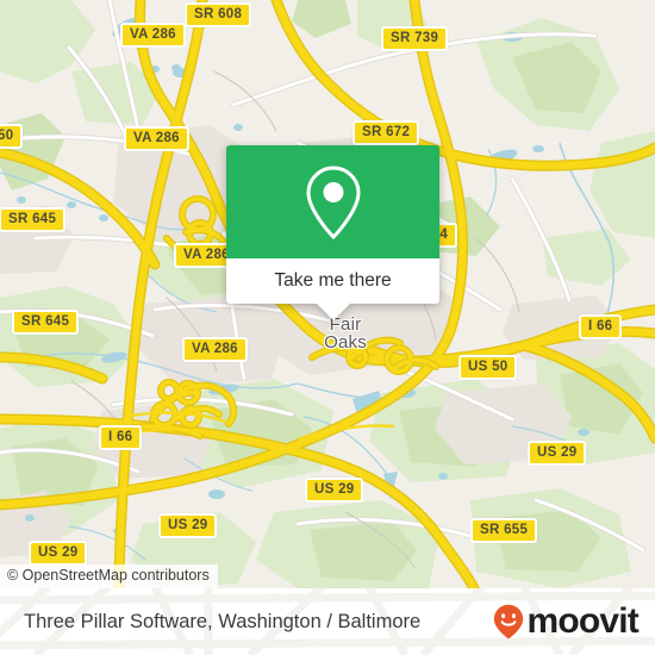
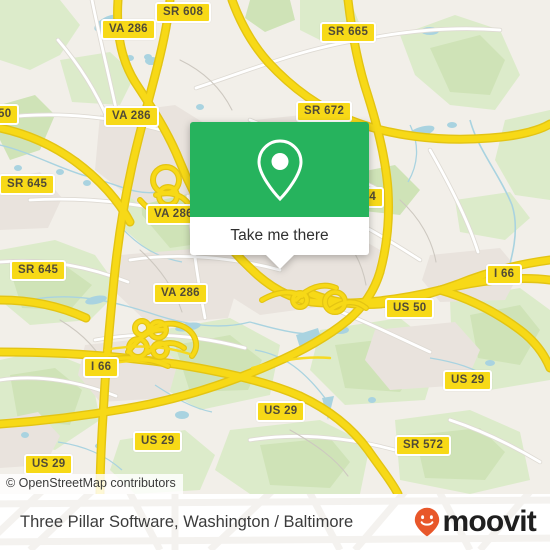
- Fair
- Oaks
  SR 608
  VA 286
- SR 739
+ SR 665
  SR 672
  VA 286
  50
  SR 645
  VA 28
  SR 645
  VA 286
  US 50
  I 66
  I 66
  US 29
  US 29
  US 29
  US 29
- SR 655
+ SR 572
  Take me there
  © OpenStreetMap contributors
  Three Pillar Software, Washington / Baltimore
  moovit
